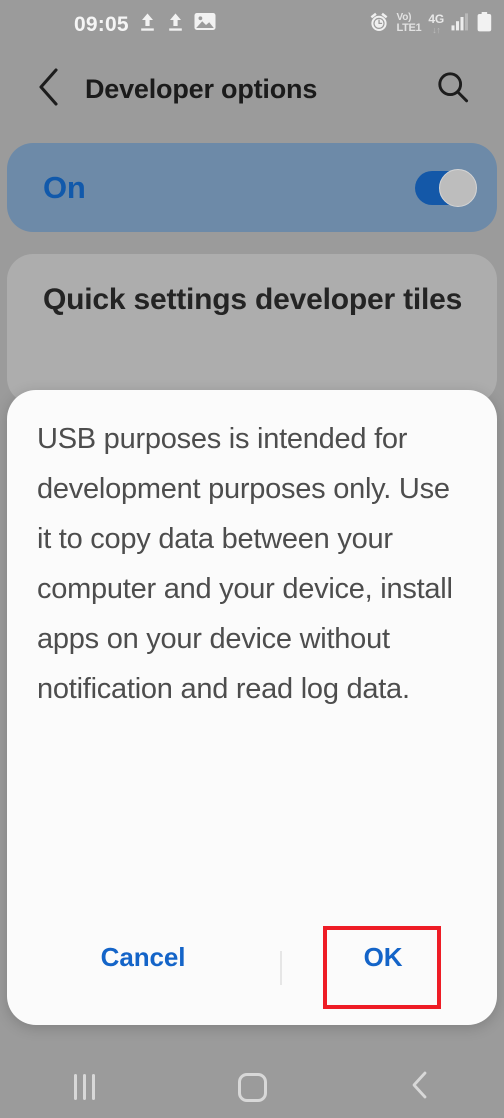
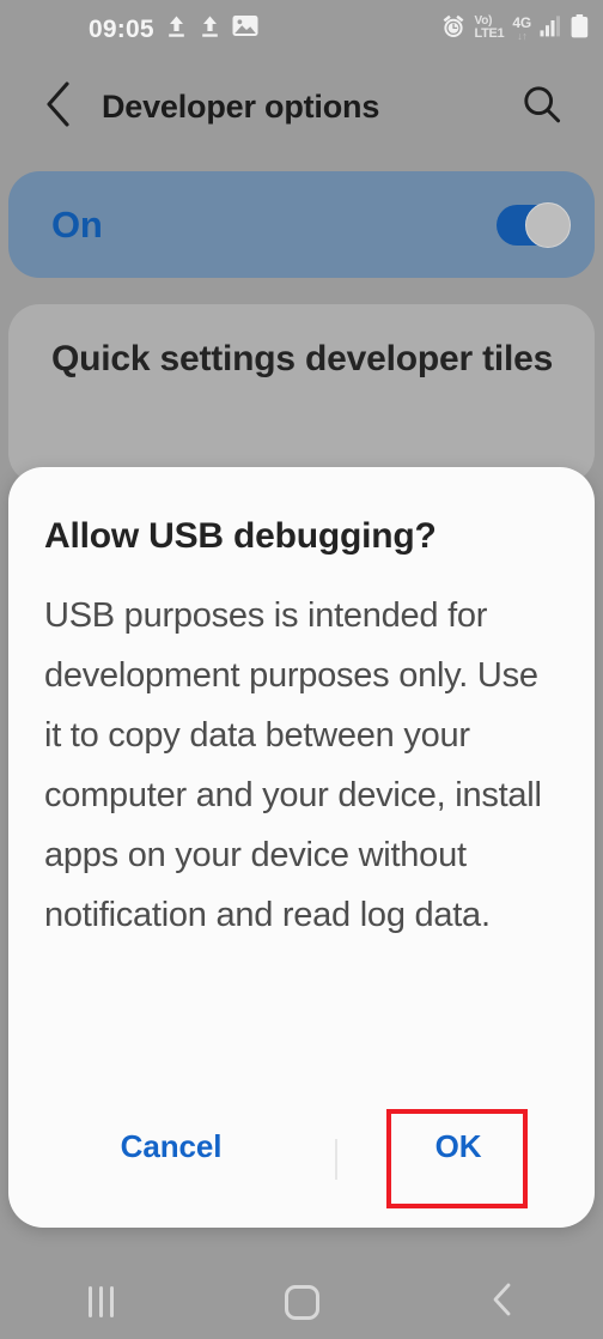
  09:05
  Vo)
  LTE1
  4G
  ↓↑
  Developer options
  On
  Quick settings developer tiles
+ Allow USB debugging?
  USB purposes is intended for development purposes only. Use it to copy data between your computer and your device, install apps on your device without notification and read log data.
  Cancel
  OK
